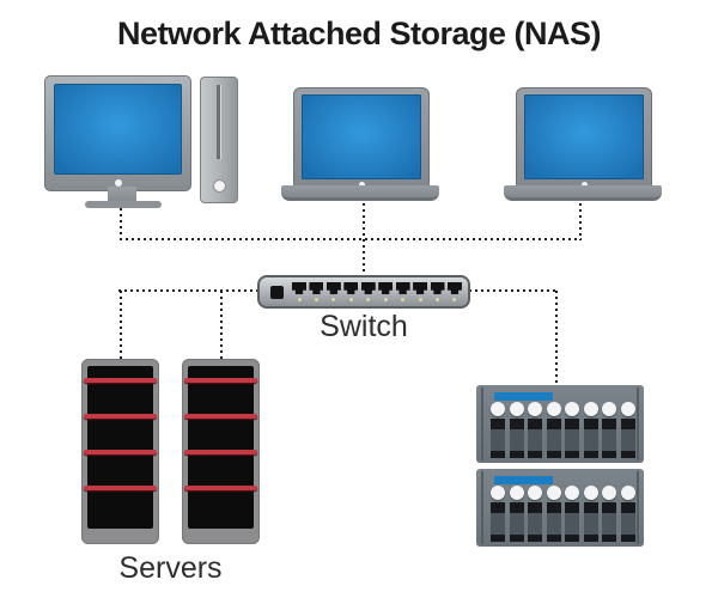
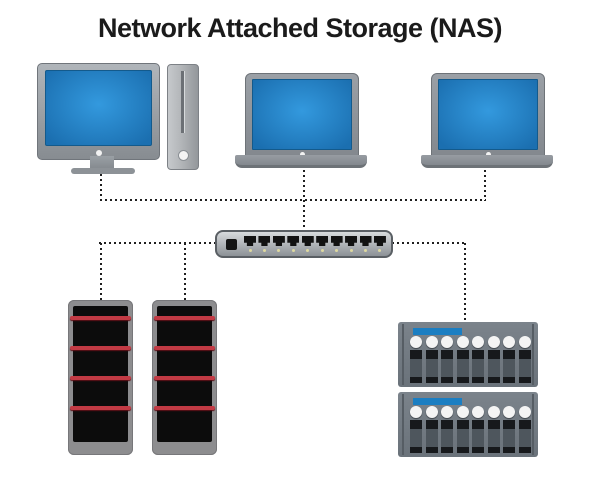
  Network Attached Storage (NAS)
- Switch
- Servers
